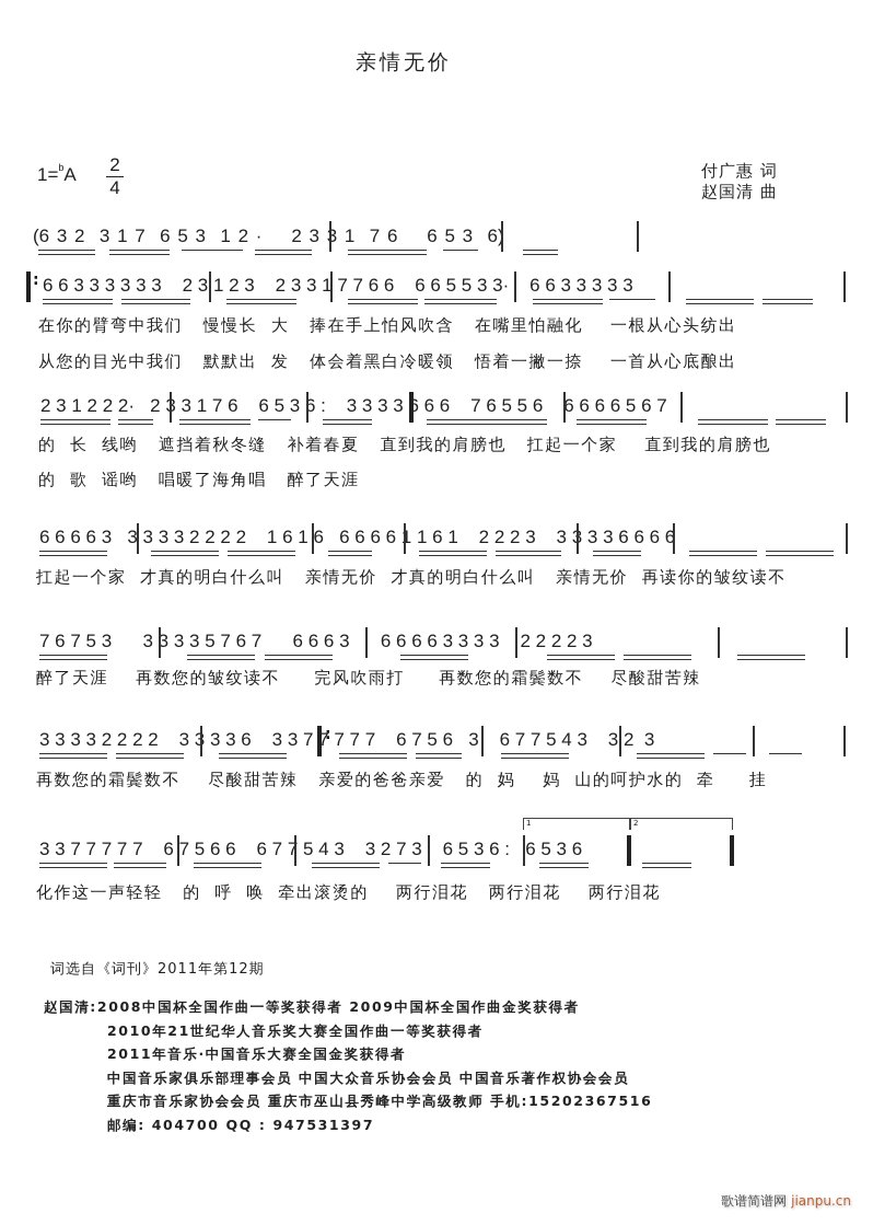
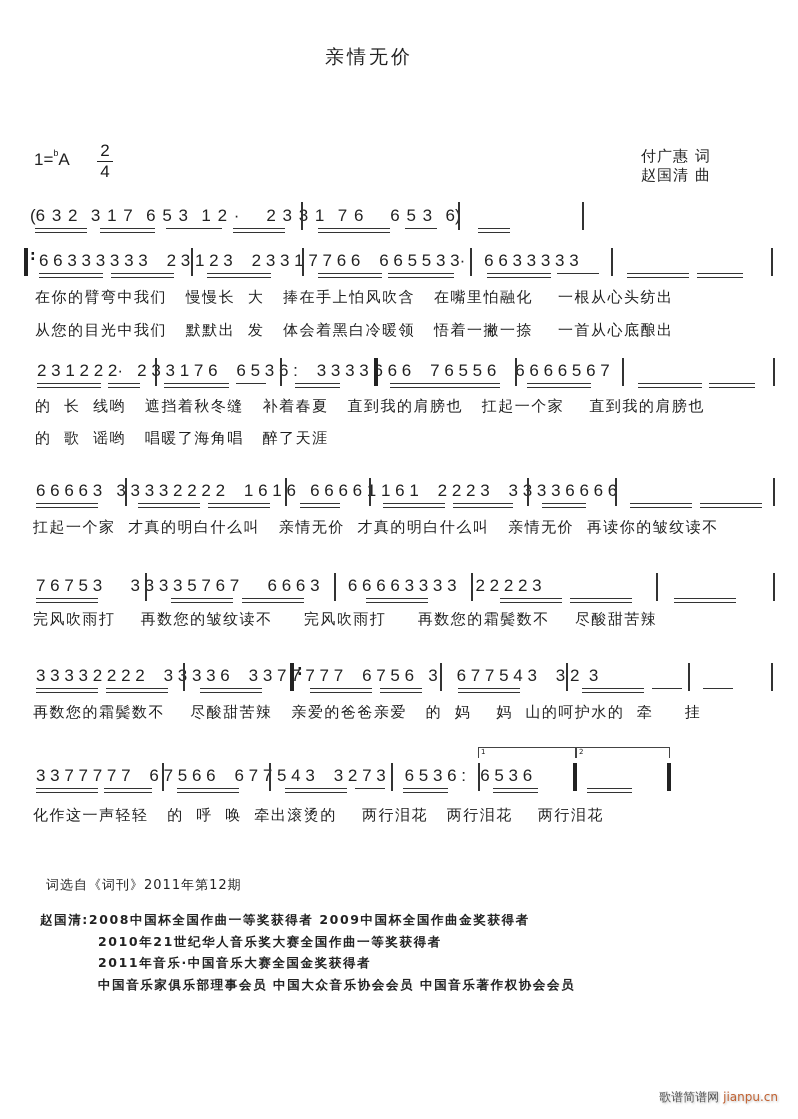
  亲情无价
  1=bA
  2
  4
  付广惠 词
  赵国清 曲
  (6 3 2 3 1 7 6 5 3 1 2 · 2 3 3 1 7 6 6 5 3 6
  :
  6 6 3 3 3 3 3 3 2 3 1 2 3 2 3 3 1 7 7 6 6 6 6 5 5 3 3· 6 6 3 3 3 3 3
  在你的臂弯中我们 慢慢长 大 捧在手上怕风吹含 在嘴里怕融化 一根从心头纺出
  从您的目光中我们 默默出 发 体会着黑白冷暖领 悟着一撇一捺 一首从心底酿出
  2 3 1 2 2 2· 2 3 1 7 6 6 5 3 6 : 3 3 3 3 6 6 6 7 6 5 5 6 6 6 6 6 5 6 7
  的 长 线哟 遮挡着秋冬缝 补着春夏 直到我的肩膀也 扛起一个家 直到我的肩膀也
  的 歌 谣哟 唱暖了海角唱 醉了天涯
  6 6 6 6 3 3 3 3 3 2 2 2 2 1 6 1 6 6 6 6 6 1 1 6 1 2 2 2 3 3 3 3 6 6 6 6
  扛起一个家 才真的明白什么叫 亲情无价 才真的明白什么叫 亲情无价 再读你的皱纹读不
  7 6 7 5 3 3 3 3 3 5 7 6 7 6 6 6 3 6 6 6 6 3 3 3 3 2 2 2 2 3
- 醉了天涯 再数您的皱纹读不 完风吹雨打 再数您的霜鬓数不 尽酸甜苦辣
+ 完风吹雨打 再数您的皱纹读不 完风吹雨打 再数您的霜鬓数不 尽酸甜苦辣
  3 3 3 3 2 2 2 2 3 3 3 6 3 3 7 7 7 7 7 6 7 5 6 3 6 7 7 5 4 3 3 2 3
  :
  再数您的霜鬓数不 尽酸甜苦辣 亲爱的爸爸亲爱 的 妈 妈 山的呵护水的 牵 挂
  1
  2
  3 3 7 7 7 7 7 6 7 5 6 6 6 7 7 5 4 3 3 2 7 3 6 5 3 6 : 6 5 3 6
  化作这一声轻轻 的 呼 唤 牵出滚烫的 两行泪花 两行泪花 两行泪花
  词选自《词刊》2011年第12期
  赵国清:2008中国杯全国作曲一等奖获得者 2009中国杯全国作曲金奖获得者
  2010年21世纪华人音乐奖大赛全国作曲一等奖获得者
  2011年音乐·中国音乐大赛全国金奖获得者
  中国音乐家俱乐部理事会员 中国大众音乐协会会员 中国音乐著作权协会会员
- 重庆市音乐家协会会员 重庆市巫山县秀峰中学高级教师 手机:15202367516
- 邮编: 404700 QQ : 947531397
  歌谱简谱网 jianpu.cn
